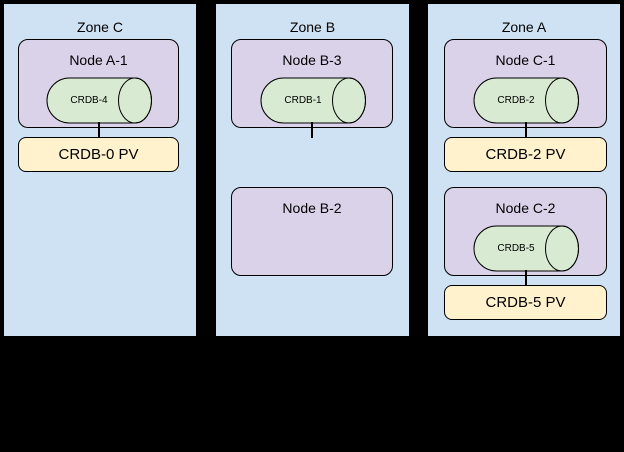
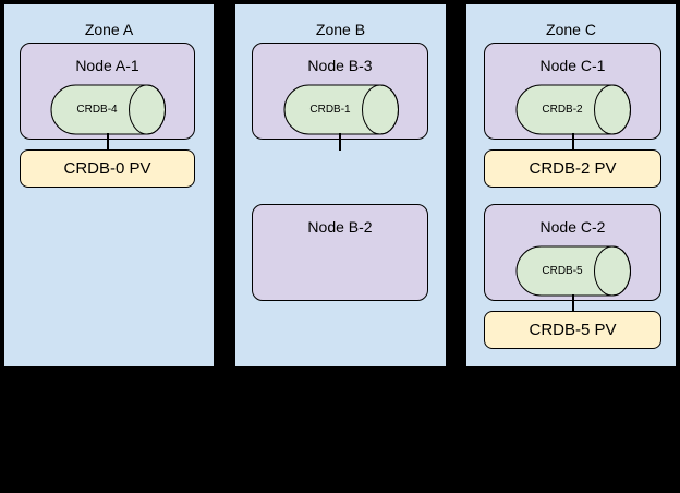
- Zone C
+ Zone A
  Node A-1
  CRDB-4
  CRDB-0 PV
  Zone B
  Node B-3
  CRDB-1
  Node B-2
- Zone A
+ Zone C
  Node C-1
  CRDB-2
  CRDB-2 PV
  Node C-2
  CRDB-5
  CRDB-5 PV
